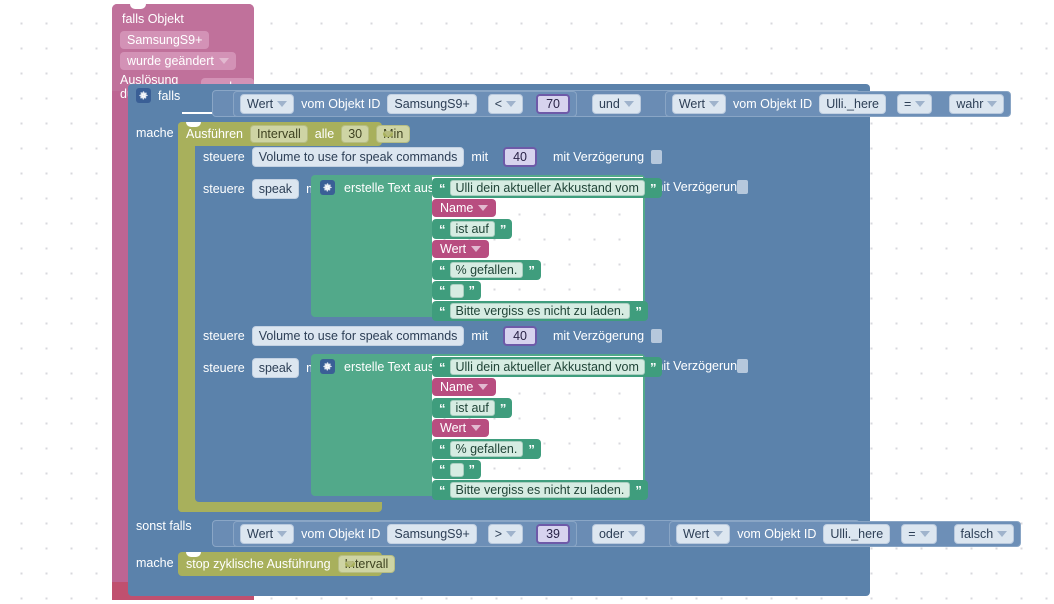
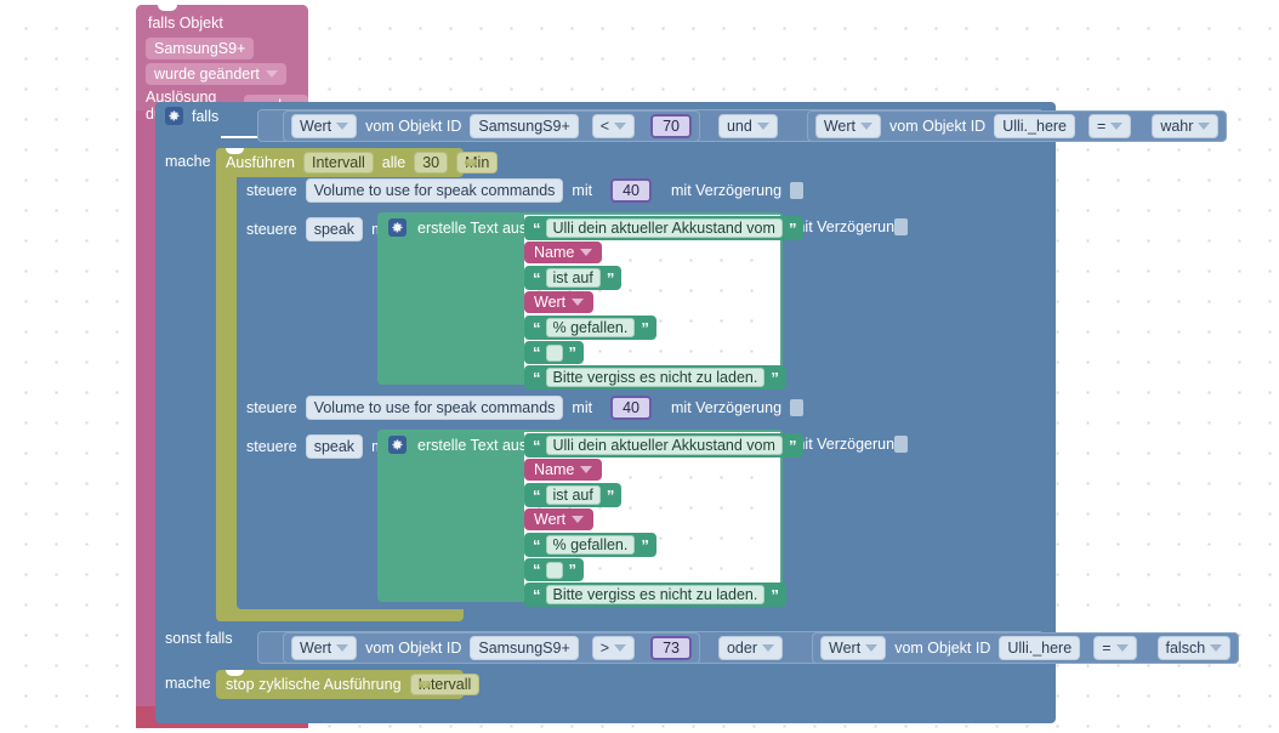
  falls Objekt
  SamsungS9+
  wurde geändert
  Auslösung d
  falls
  Wert
  vom Objekt ID
  SamsungS9+
  <
  70
  und
  Wert
  vom Objekt ID
  Ulli._here
  =
  wahr
  mache
  Ausführen
  Intervall
  alle
  30
  steuere
  Volume to use for speak commands
  mit
  40
  mit Verzögerung
  steuere
  speak
  it Verzögerun
  erstelle Text aus
  “
  Ulli dein aktueller Akkustand vom
  ”
  Name
  “
  ist auf
  ”
  Wert
  “
  % gefallen.
  ”
  “
  ”
  “
  Bitte vergiss es nicht zu laden.
  ”
  steuere
  Volume to use for speak commands
  mit
  40
  mit Verzögerung
  steuere
  speak
  it Verzögerun
  erstelle Text aus
  “
  Ulli dein aktueller Akkustand vom
  ”
  Name
  “
  ist auf
  ”
  Wert
  “
  % gefallen.
  ”
  “
  ”
  “
  Bitte vergiss es nicht zu laden.
  ”
  sonst falls
  Wert
  vom Objekt ID
  SamsungS9+
  >
- 39
+ 73
  oder
  Wert
  vom Objekt ID
  Ulli._here
  =
  falsch
  mache
  stop zyklische Ausführung
  tervall
